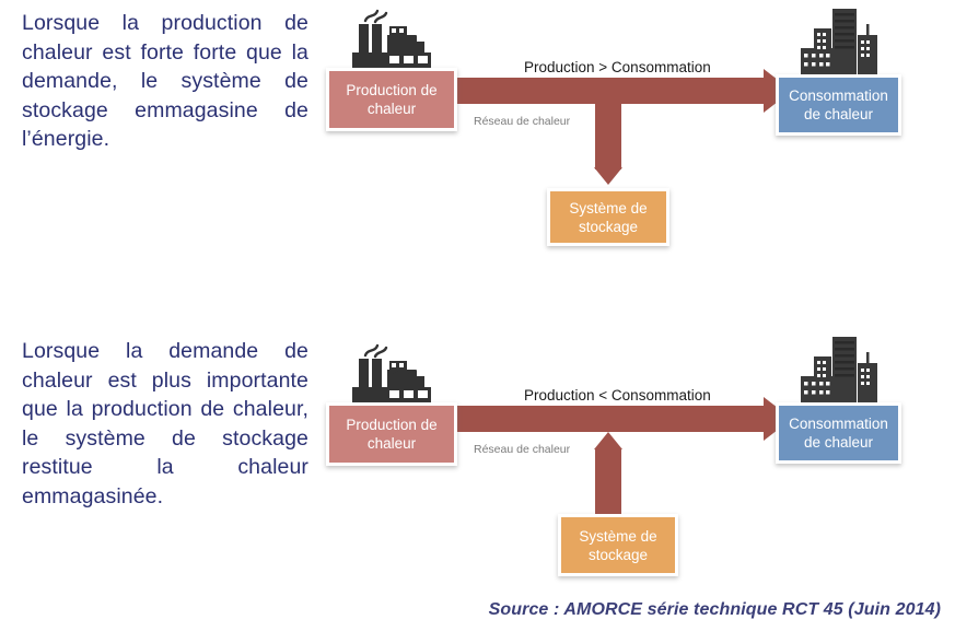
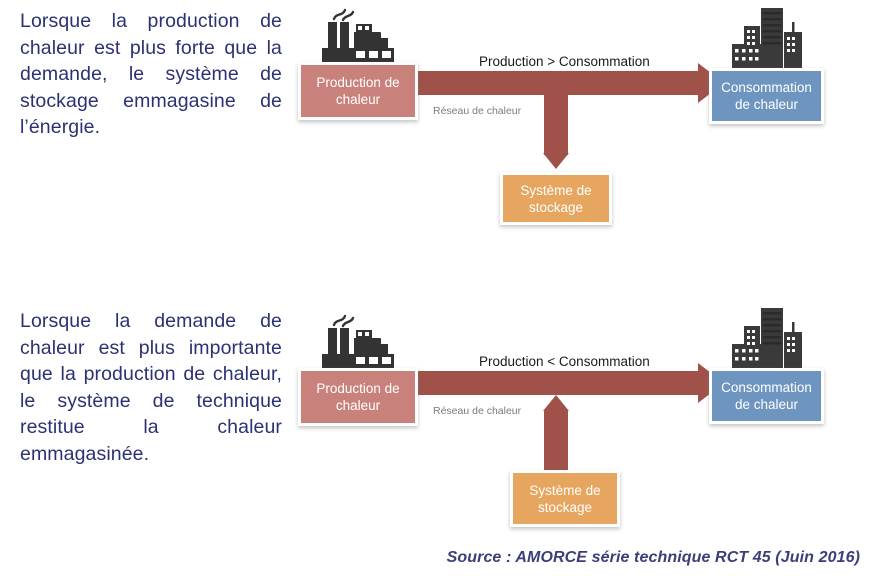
- Lorsque la production de chaleur est forte forte que la demande, le système de stockage emmagasine de l’énergie.
+ Lorsque la production de chaleur est plus forte que la demande, le système de stockage emmagasine de l’énergie.
- Lorsque la demande de chaleur est plus importante que la production de chaleur, le système de stockage restitue la chaleur emmagasinée.
+ Lorsque la demande de chaleur est plus importante que la production de chaleur, le système de technique restitue la chaleur emmagasinée.
  Production de
  chaleur
  Production > Consommation
  Réseau de chaleur
  Système de
  stockage
  Consommation
  de chaleur
  Production de
  chaleur
  Production < Consommation
  Réseau de chaleur
  Système de
  stockage
  Consommation
  de chaleur
- Source : AMORCE série technique RCT 45 (Juin 2014)
+ Source : AMORCE série technique RCT 45 (Juin 2016)
